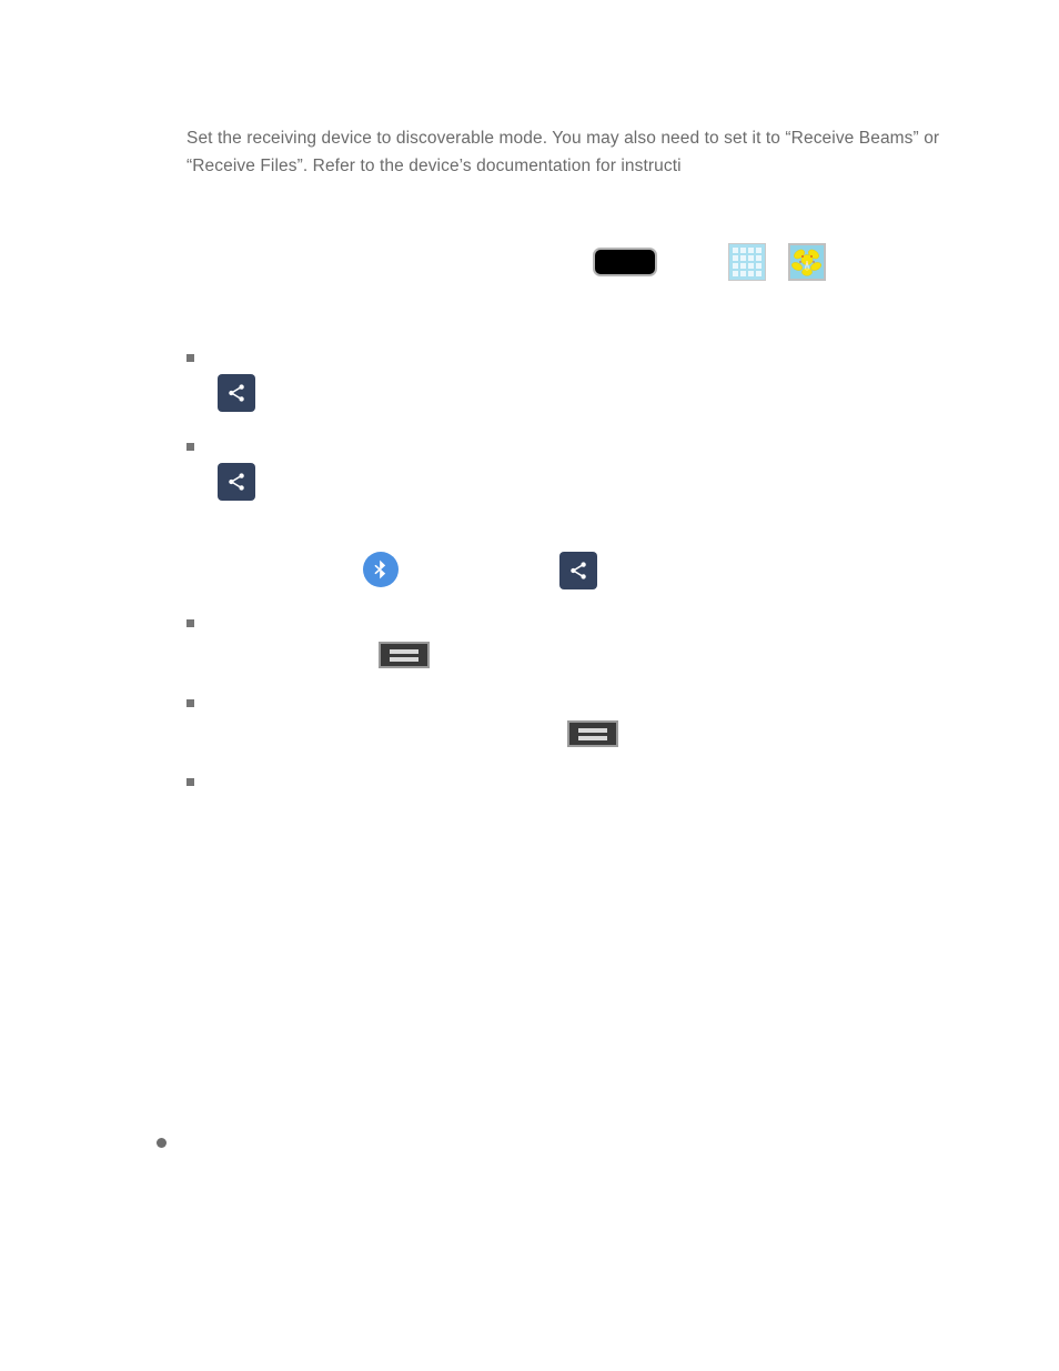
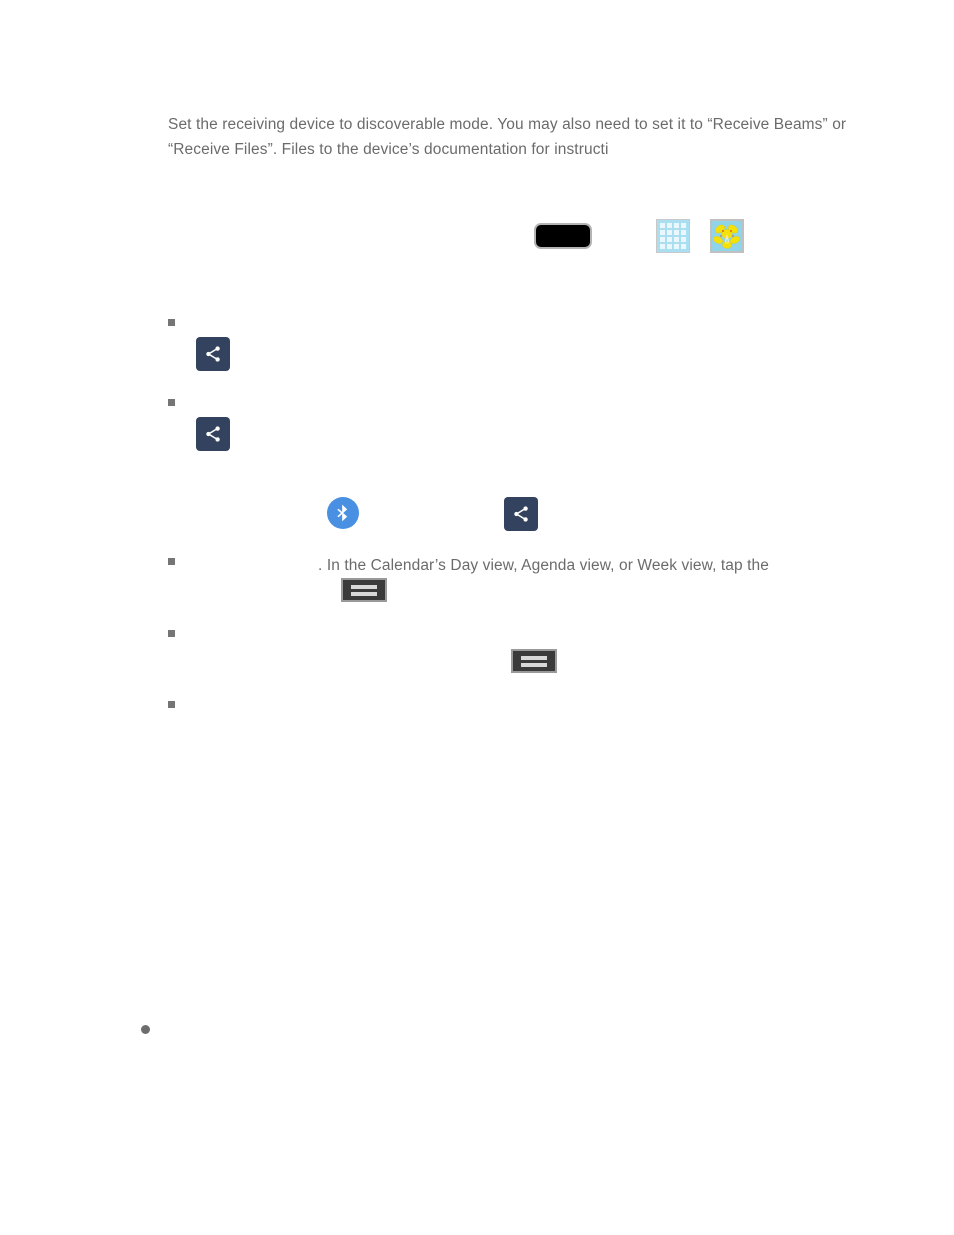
- Set the receiving device to discoverable mode. You may also need to set it to “Receive Beams” or “Receive Files”. Refer to the device’s documentation for instructi
+ Set the receiving device to discoverable mode. You may also need to set it to “Receive Beams” or “Receive Files”. Files to the device’s documentation for instructi
+ . In the Calendar’s Day view, Agenda view, or Week view, tap the
